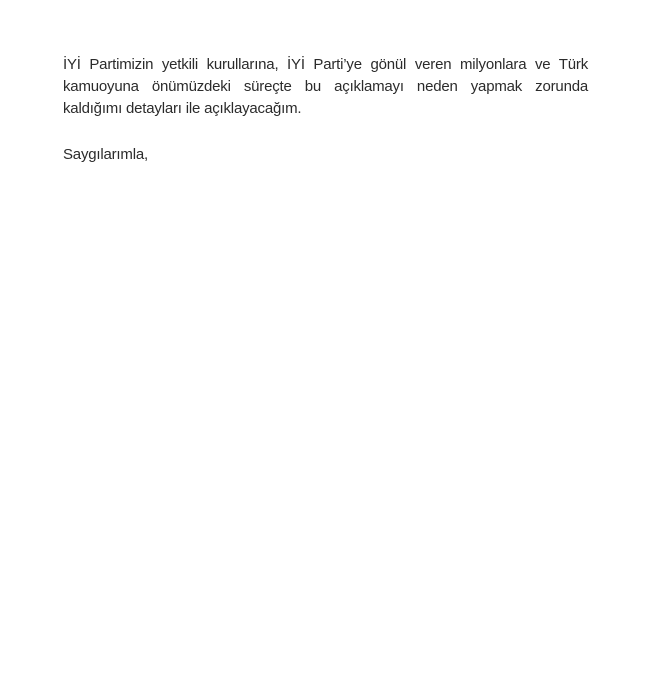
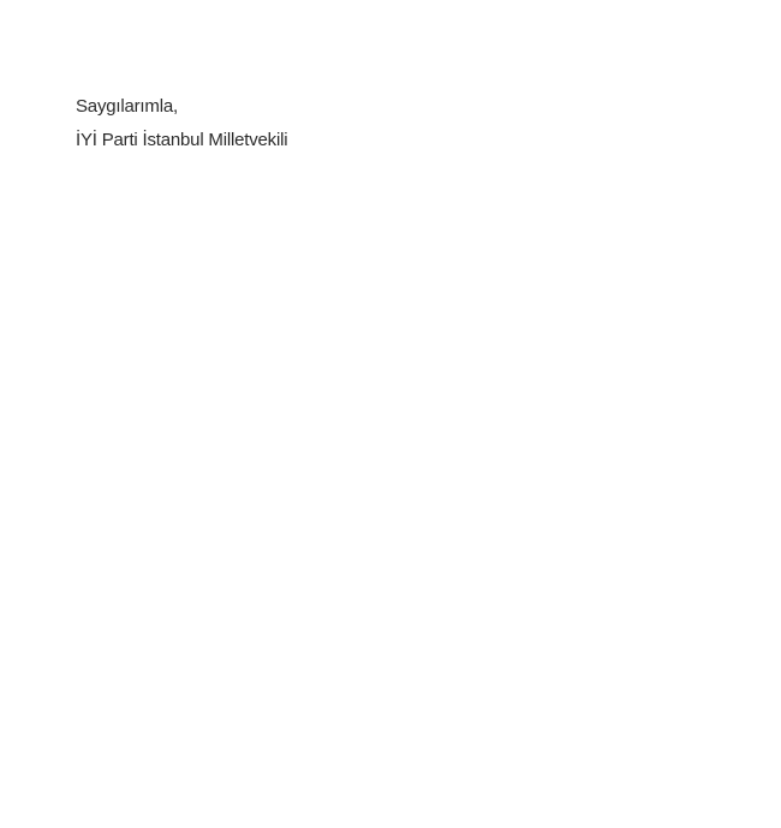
- İYİ Partimizin yetkili kurullarına, İYİ Parti’ye gönül veren milyonlara ve Türk
- kamuoyuna önümüzdeki süreçte bu açıklamayı neden yapmak zorunda
- kaldığımı detayları ile açıklayacağım.
  Saygılarımla,
+ İYİ Parti İstanbul Milletvekili
